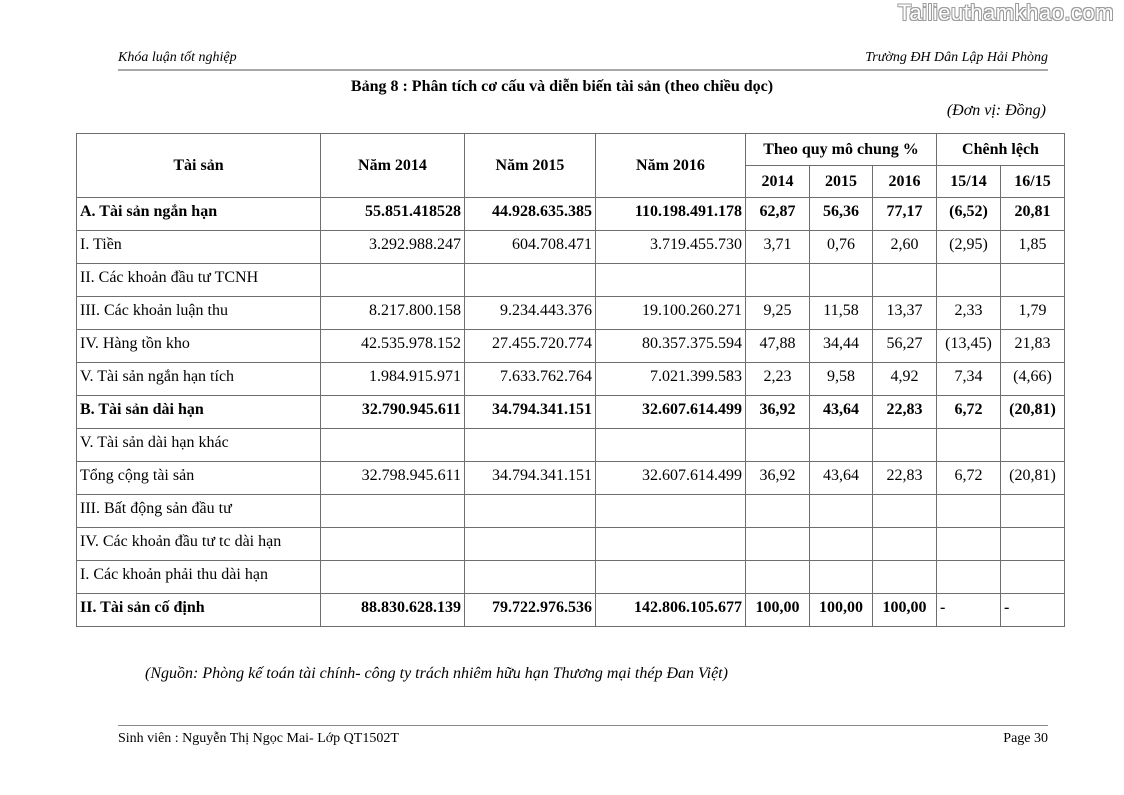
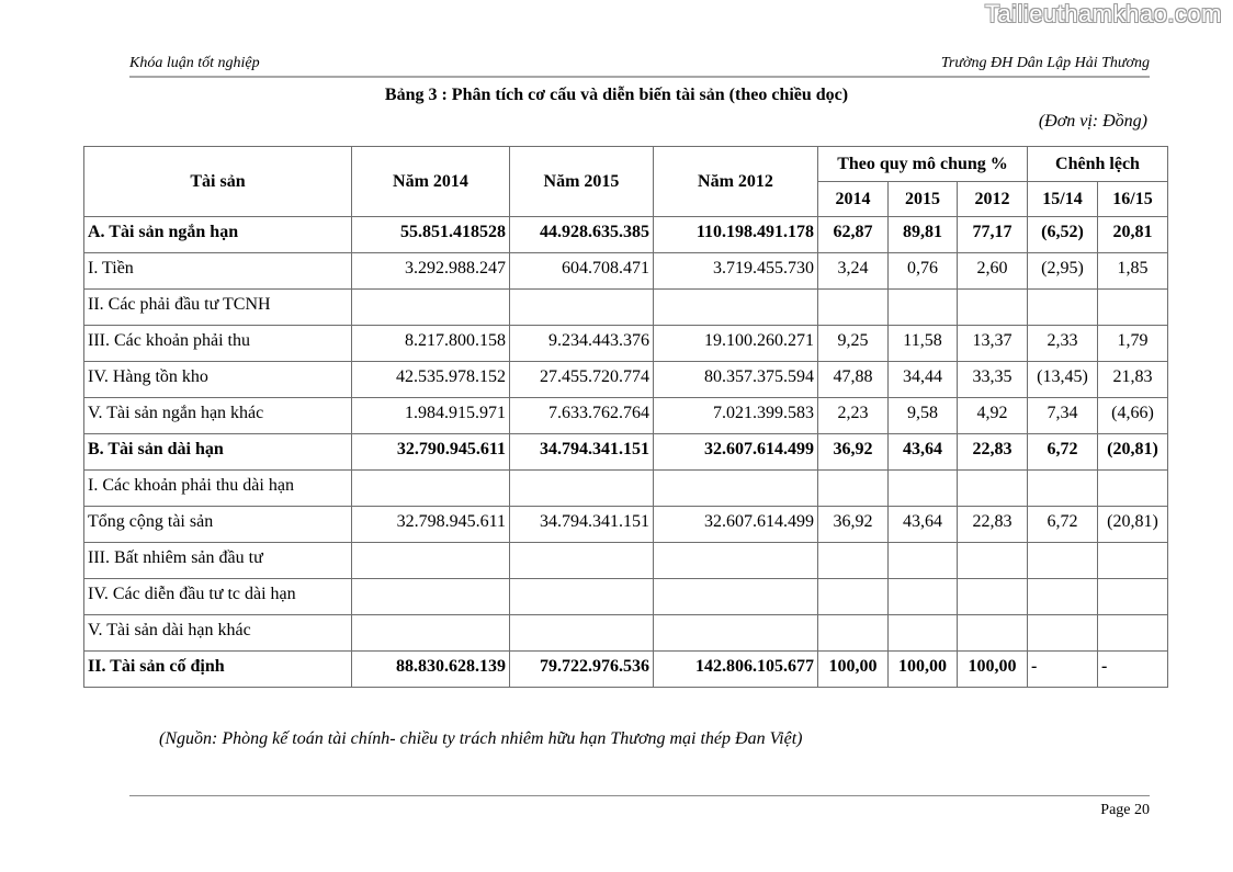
  Tailieuthamkhao.com
  Khóa luận tốt nghiệp
- Trường ĐH Dân Lập Hải Phòng
+ Trường ĐH Dân Lập Hải Thương
- Bảng 8 : Phân tích cơ cấu và diễn biến tài sản (theo chiều dọc)
+ Bảng 3 : Phân tích cơ cấu và diễn biến tài sản (theo chiều dọc)
  (Đơn vị: Đồng)
- Tài sản	Năm 2014	Năm 2015	Năm 2016	Theo quy mô chung %	Chênh lệch
+ Tài sản	Năm 2014	Năm 2015	Năm 2012	Theo quy mô chung %	Chênh lệch
- 2014	2015	2016	15/14	16/15
+ 2014	2015	2012	15/14	16/15
- A. Tài sản ngắn hạn	55.851.418528	44.928.635.385	110.198.491.178	62,87	56,36	77,17	(6,52)	20,81
+ A. Tài sản ngắn hạn	55.851.418528	44.928.635.385	110.198.491.178	62,87	89,81	77,17	(6,52)	20,81
- I. Tiền	3.292.988.247	604.708.471	3.719.455.730	3,71	0,76	2,60	(2,95)	1,85
+ I. Tiền	3.292.988.247	604.708.471	3.719.455.730	3,24	0,76	2,60	(2,95)	1,85
- II. Các khoản đầu tư TCNH
+ II. Các phải đầu tư TCNH
- III. Các khoản luận thu	8.217.800.158	9.234.443.376	19.100.260.271	9,25	11,58	13,37	2,33	1,79
+ III. Các khoản phải thu	8.217.800.158	9.234.443.376	19.100.260.271	9,25	11,58	13,37	2,33	1,79
- IV. Hàng tồn kho	42.535.978.152	27.455.720.774	80.357.375.594	47,88	34,44	56,27	(13,45)	21,83
+ IV. Hàng tồn kho	42.535.978.152	27.455.720.774	80.357.375.594	47,88	34,44	33,35	(13,45)	21,83
- V. Tài sản ngắn hạn tích	1.984.915.971	7.633.762.764	7.021.399.583	2,23	9,58	4,92	7,34	(4,66)
+ V. Tài sản ngắn hạn khác	1.984.915.971	7.633.762.764	7.021.399.583	2,23	9,58	4,92	7,34	(4,66)
  B. Tài sản dài hạn	32.790.945.611	34.794.341.151	32.607.614.499	36,92	43,64	22,83	6,72	(20,81)
- V. Tài sản dài hạn khác
+ I. Các khoản phải thu dài hạn
  Tổng cộng tài sản	32.798.945.611	34.794.341.151	32.607.614.499	36,92	43,64	22,83	6,72	(20,81)
- III. Bất động sản đầu tư
+ III. Bất nhiêm sản đầu tư
- IV. Các khoản đầu tư tc dài hạn
+ IV. Các diễn đầu tư tc dài hạn
- I. Các khoản phải thu dài hạn
+ V. Tài sản dài hạn khác
  II. Tài sản cố định	88.830.628.139	79.722.976.536	142.806.105.677	100,00	100,00	100,00	-	-
- (Nguồn: Phòng kế toán tài chính- công ty trách nhiêm hữu hạn Thương mại thép Đan Việt)
+ (Nguồn: Phòng kế toán tài chính- chiều ty trách nhiêm hữu hạn Thương mại thép Đan Việt)
- Sinh viên : Nguyễn Thị Ngọc Mai- Lớp QT1502T
- Page 30
+ Page 20
